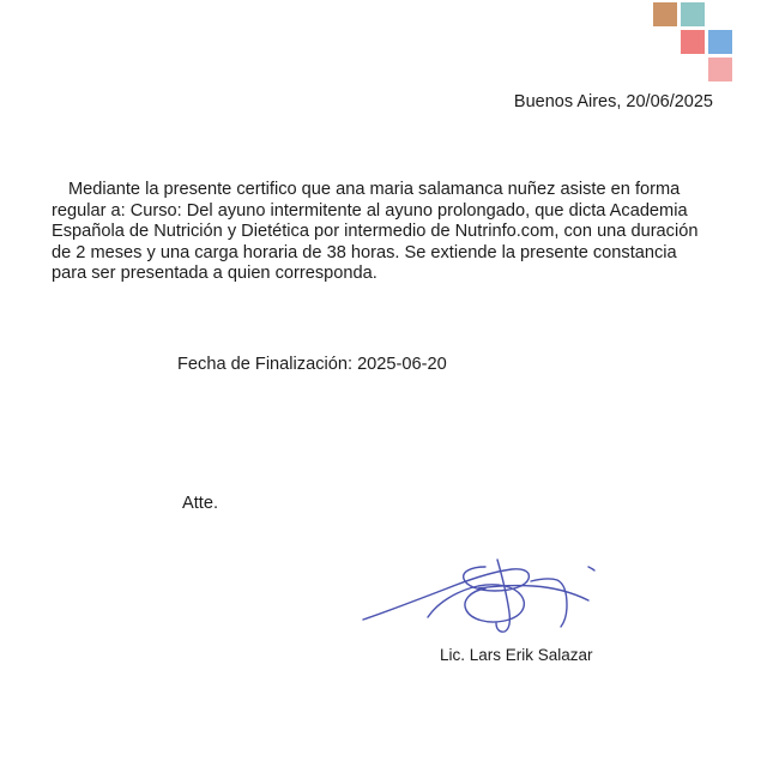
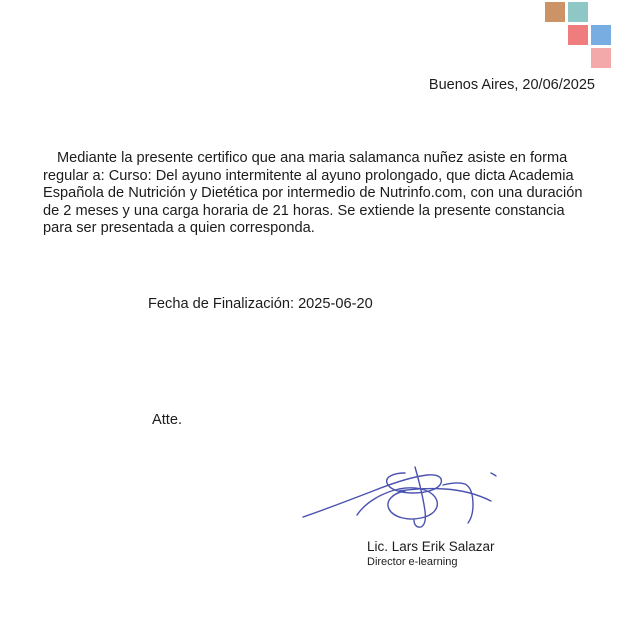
  Buenos Aires, 20/06/2025
- Mediante la presente certifico que ana maria salamanca nuñez asiste en forma regular a: Curso: Del ayuno intermitente al ayuno prolongado, que dicta Academia Española de Nutrición y Dietética por intermedio de Nutrinfo.com, con una duración de 2 meses y una carga horaria de 38 horas. Se extiende la presente constancia para ser presentada a quien corresponda.
+ Mediante la presente certifico que ana maria salamanca nuñez asiste en forma regular a: Curso: Del ayuno intermitente al ayuno prolongado, que dicta Academia Española de Nutrición y Dietética por intermedio de Nutrinfo.com, con una duración de 2 meses y una carga horaria de 21 horas. Se extiende la presente constancia para ser presentada a quien corresponda.
  Fecha de Finalización: 2025-06-20
  Atte.
  Lic. Lars Erik Salazar
+ Director e-learning
